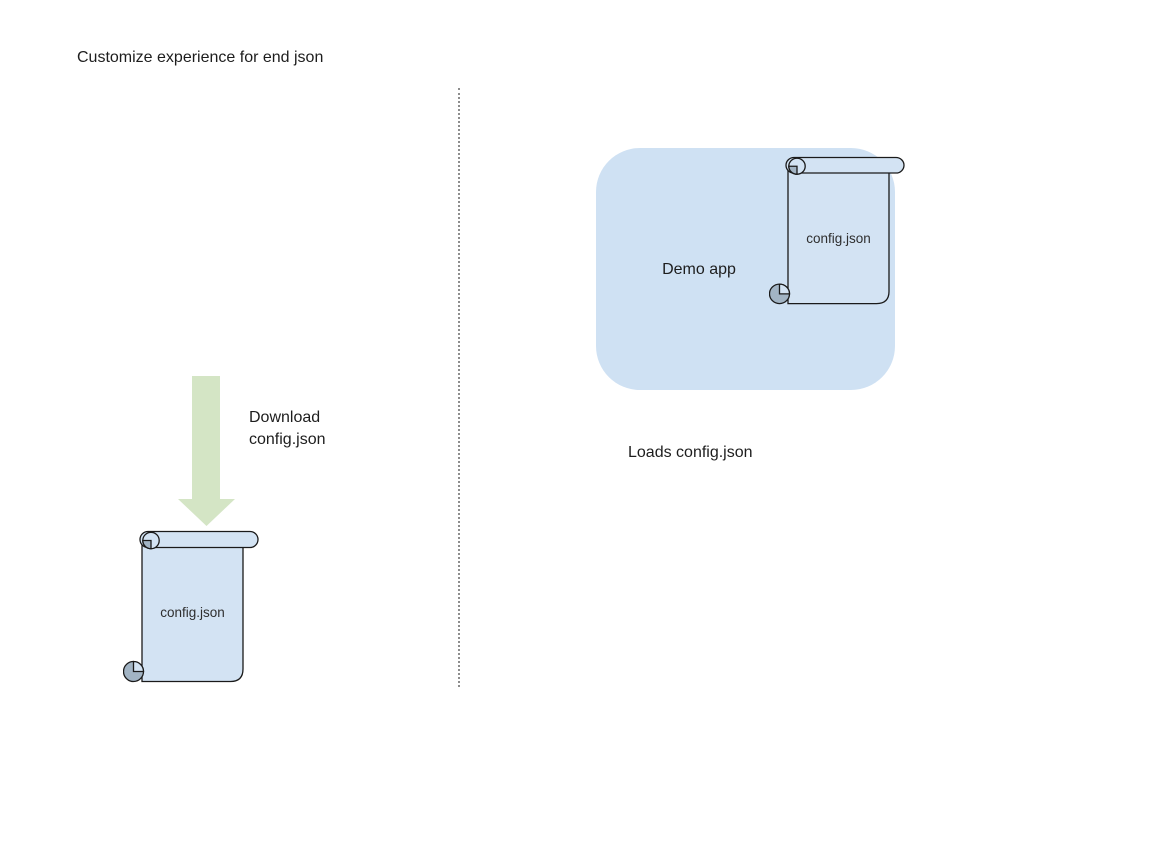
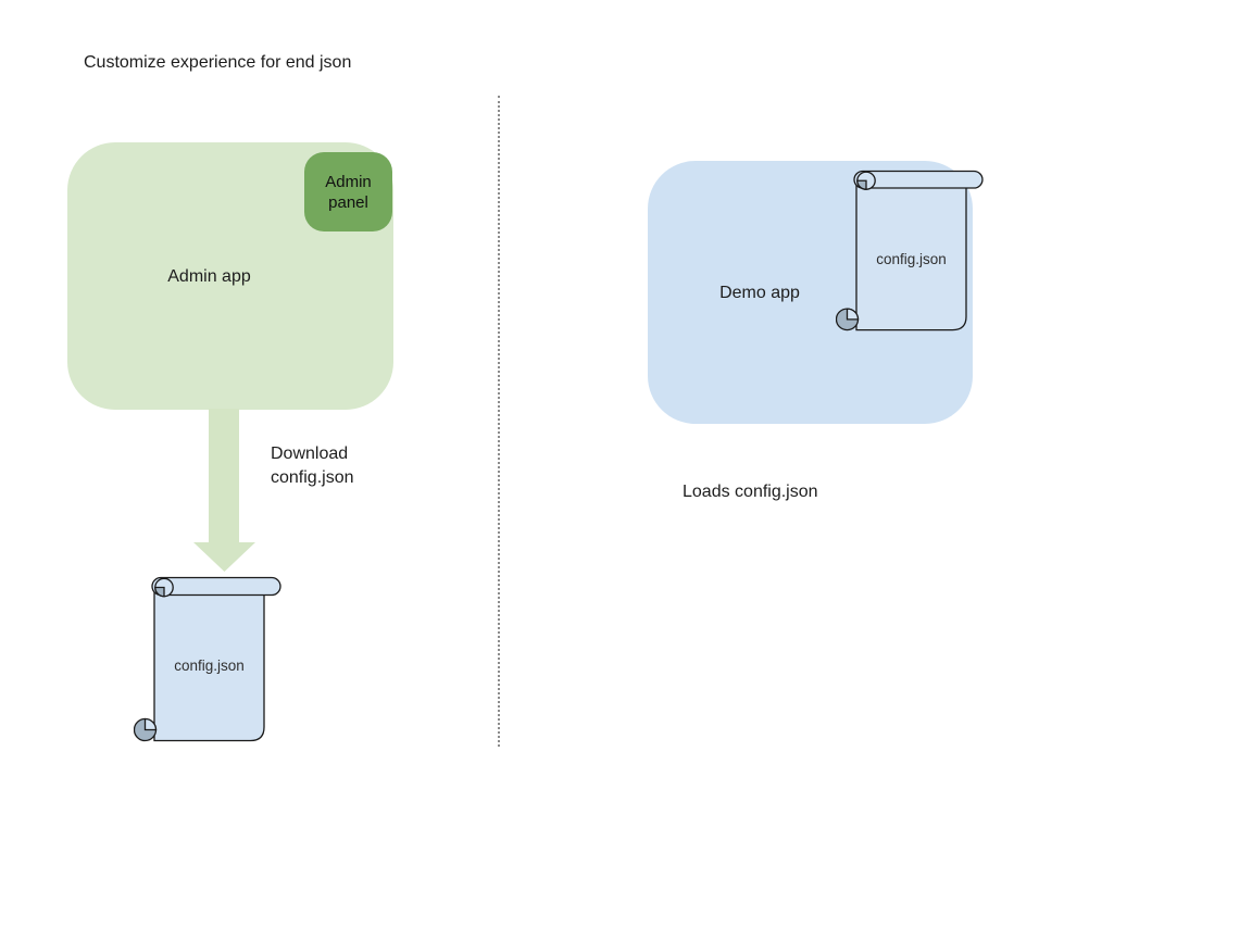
  Customize experience for end json
+ Admin app
+ Admin panel
  Download
  config.json
  config.json
  Demo app
  config.json
  Loads config.json
